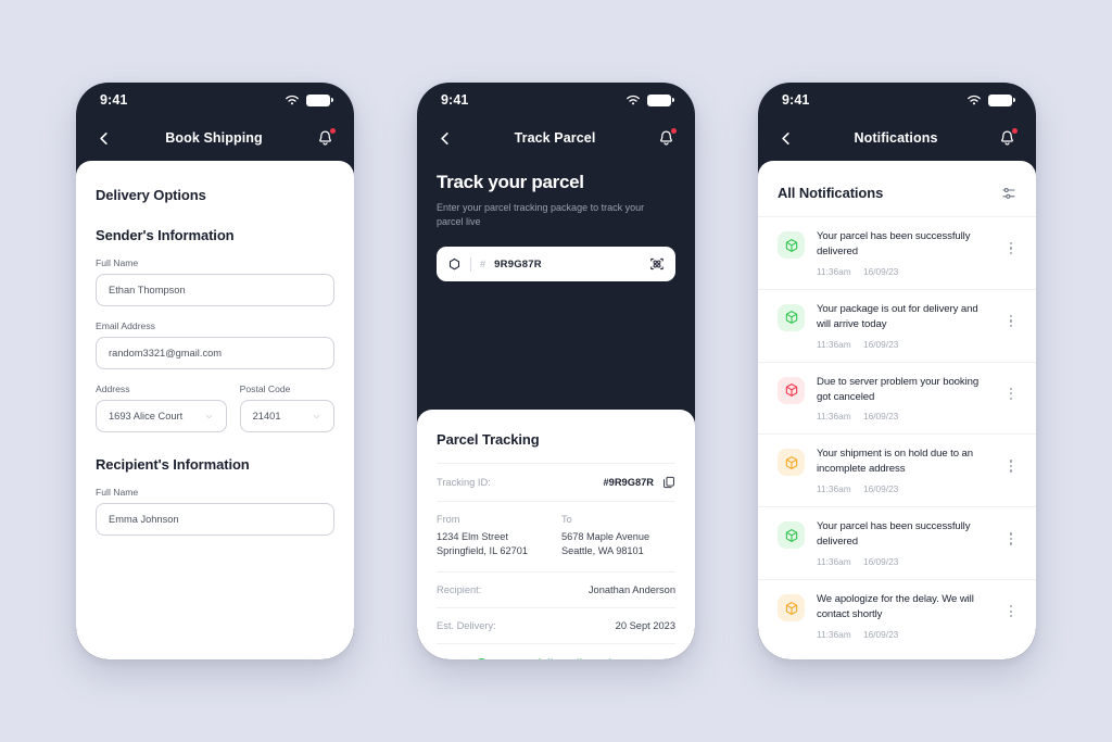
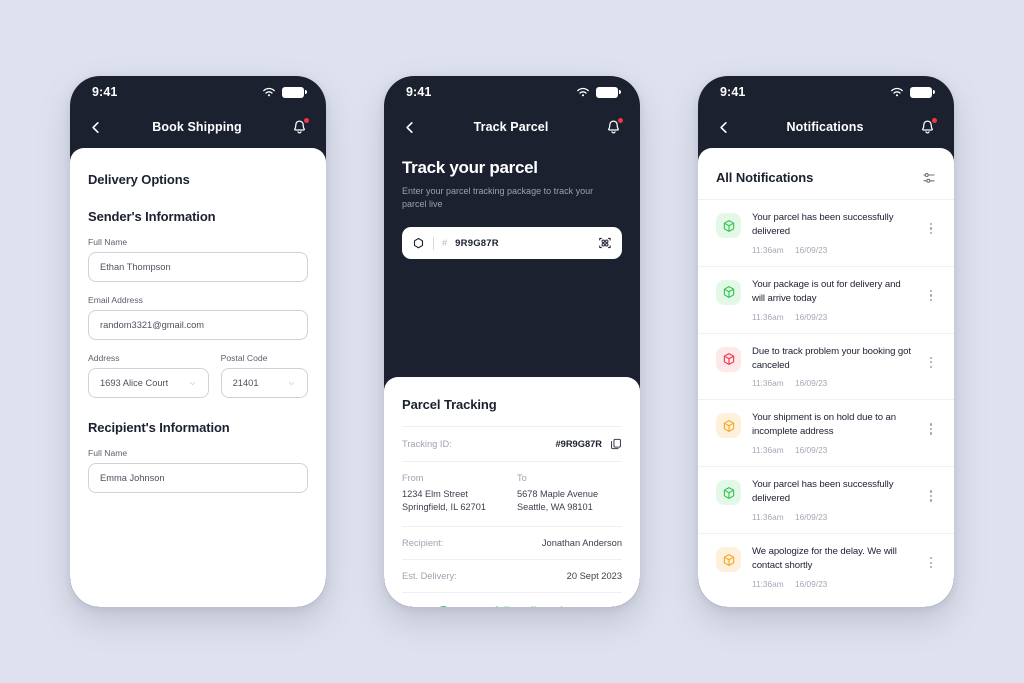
  9:41
  Book Shipping
  Delivery Options
  Sender's Information
  Full Name
  Ethan Thompson
  Email Address
  random3321@gmail.com
  Address
  1693 Alice Court
  Postal Code
  21401
  Recipient's Information
  Full Name
  Emma Johnson
  9:41
  Track Parcel
  Track your parcel
  Enter your parcel tracking package to track your parcel live
  #
  9R9G87R
  Parcel Tracking
  Tracking ID:
  #9R9G87R
  From
  1234 Elm Street
  Springfield, IL 62701
  To
  5678 Maple Avenue
  Seattle, WA 98101
  Recipient:
  Jonathan Anderson
  Est. Delivery:
  20 Sept 2023
  9:41
  Notifications
  All Notifications
  Your parcel has been successfully delivered
  11:36am 16/09/23
  Your package is out for delivery and will arrive today
  11:36am 16/09/23
- Due to server problem your booking got canceled
+ Due to track problem your booking got canceled
  11:36am 16/09/23
  Your shipment is on hold due to an incomplete address
  11:36am 16/09/23
  Your parcel has been successfully delivered
  11:36am 16/09/23
  We apologize for the delay. We will contact shortly
  11:36am 16/09/23
